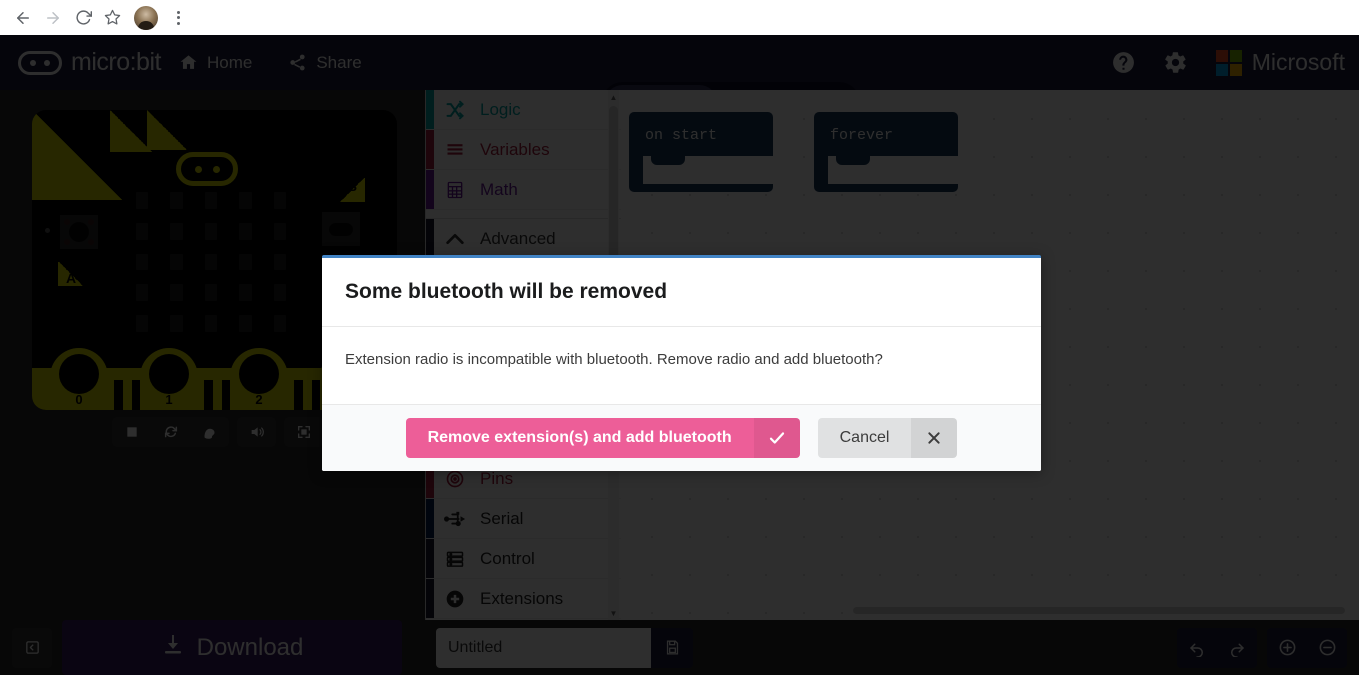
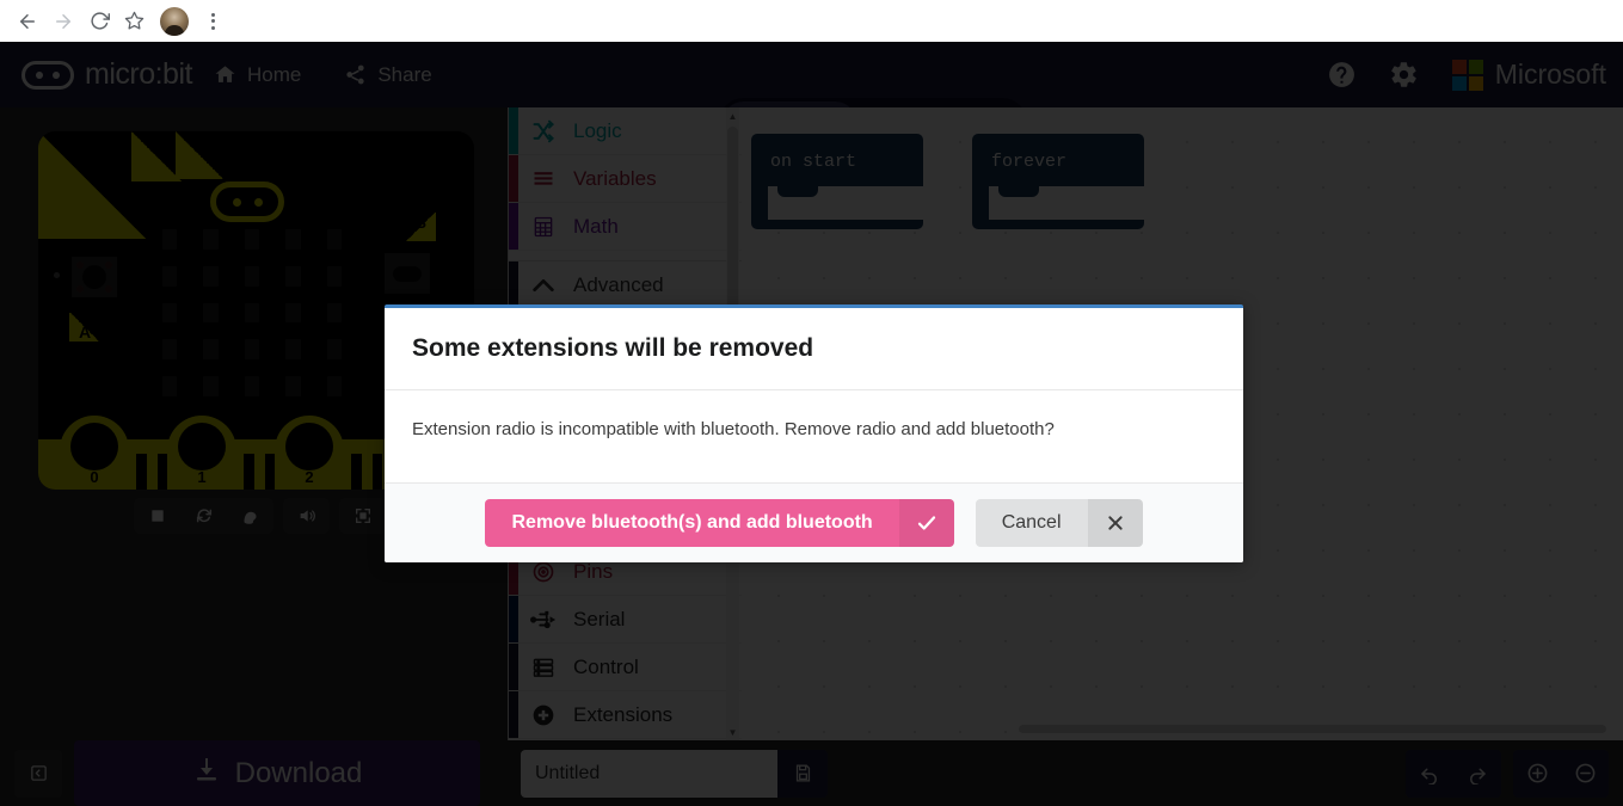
  micro:bit
  Home
  Share
  Microsoft
  A
  B
  0
  1
  2
  Logic
  Variables
  Math
  Advanced
  Pins
  Serial
  Control
  Extensions
  ▲
  ▼
  on start
  forever
  Download
  Untitled
- Some bluetooth will be removed
+ Some extensions will be removed
  Extension radio is incompatible with bluetooth. Remove radio and add bluetooth?
- Remove extension(s) and add bluetooth
+ Remove bluetooth(s) and add bluetooth
  Cancel
